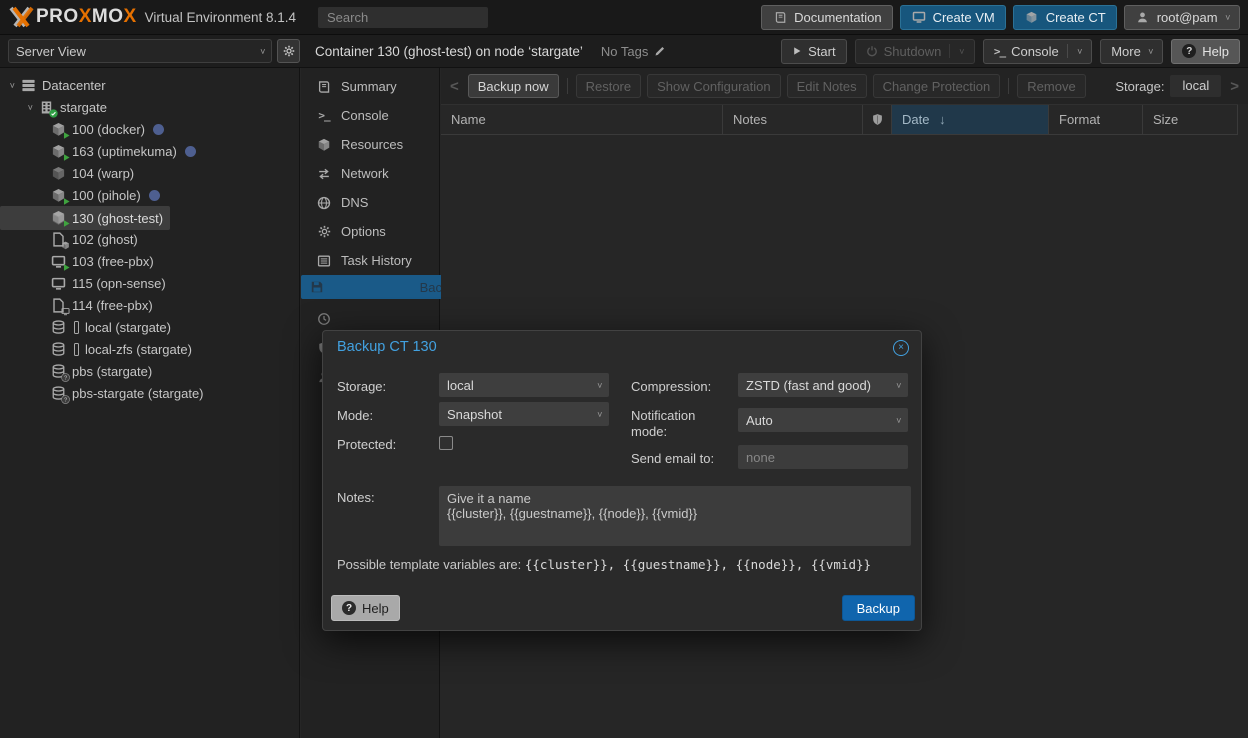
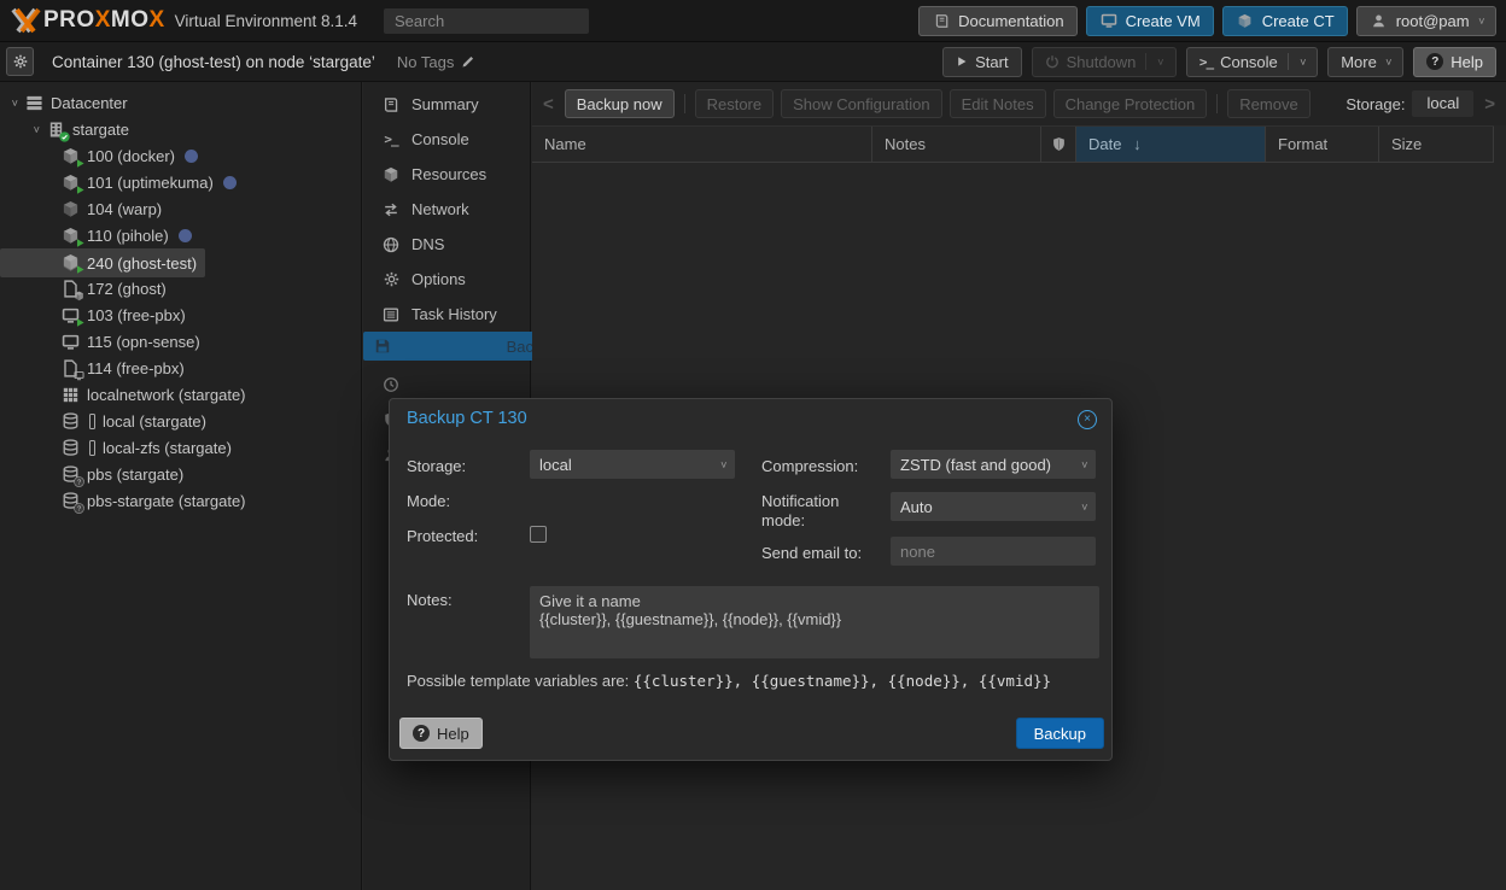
  PROXMOX
  Virtual Environment 8.1.4
  Search
  Documentation
  Create VM
  Create CT
  root@pam
- Server View
  Container 130 (ghost-test) on node ‘stargate’
  No Tags
  Start
  Shutdown
  >_
  Console
  More
  ?
  Help
  Datacenter
  stargate
  100 (docker)
- 163 (uptimekuma)
+ 101 (uptimekuma)
  104 (warp)
- 100 (pihole)
+ 110 (pihole)
- 130 (ghost-test)
+ 240 (ghost-test)
- 102 (ghost)
+ 172 (ghost)
  103 (free-pbx)
  115 (opn-sense)
  114 (free-pbx)
+ localnetwork (stargate)
  local (stargate)
  local-zfs (stargate)
  pbs (stargate)
  pbs-stargate (stargate)
  Summary
  >_
  Console
  Resources
  Network
  DNS
  Options
  Task History
  <
  Backup now
  Restore
  Show Configuration
  Edit Notes
  Change Protection
  Remove
  Storage:
  local
  >
  Name
  Notes
  Date ↓
  Format
  Size
  Backup CT 130
  ×
  Storage:
  local
  Mode:
- Snapshot
  Protected:
  Compression:
  ZSTD (fast and good)
  Notification mode:
  Auto
  Send email to:
  none
  Notes:
  Give it a name
  {{cluster}}, {{guestname}}, {{node}}, {{vmid}}
  Possible template variables are: {{cluster}}, {{guestname}}, {{node}}, {{vmid}}
  ?
  Help
  Backup
